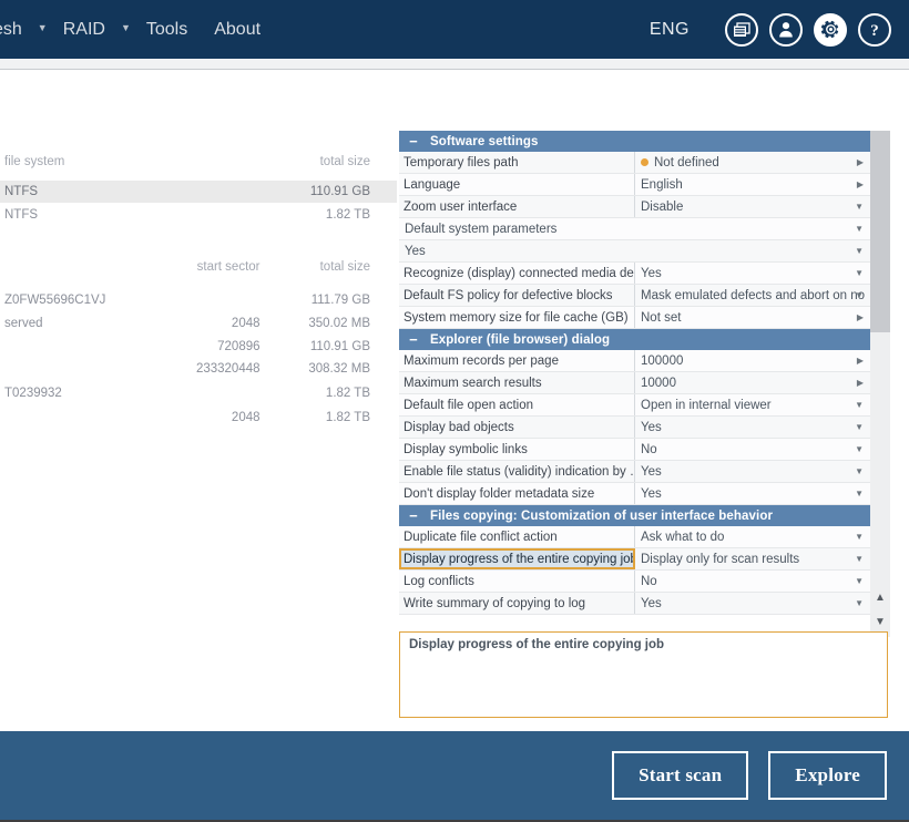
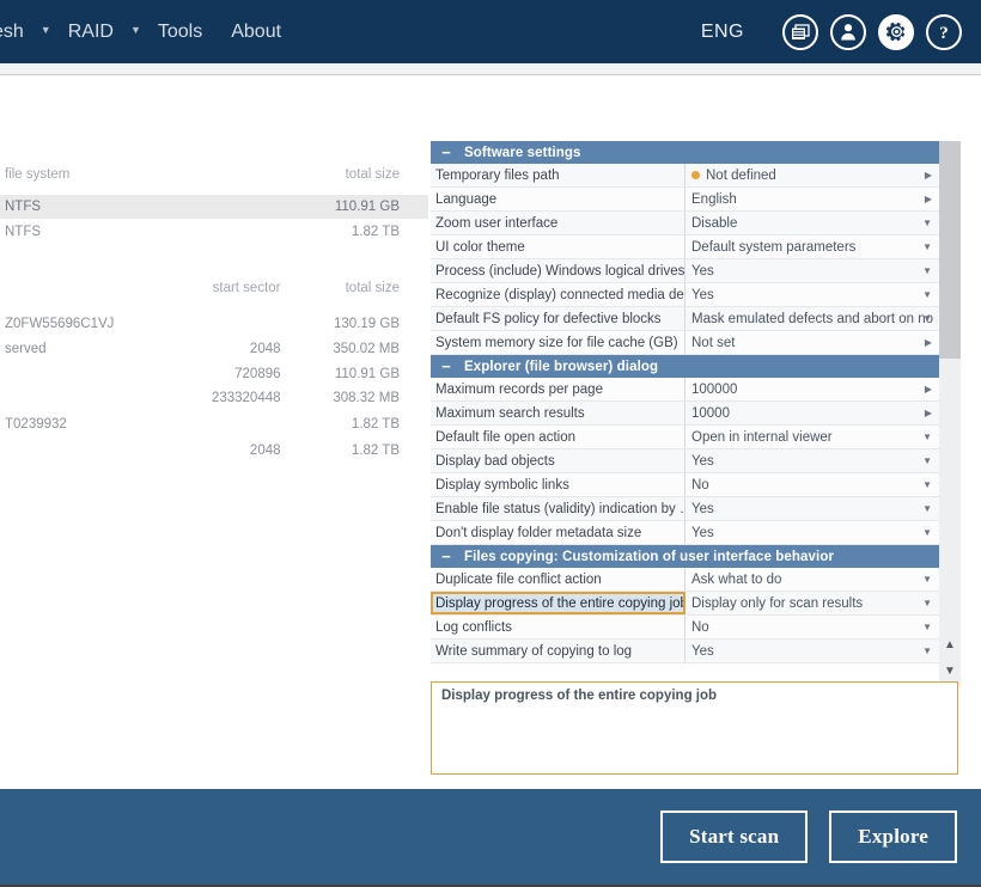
  ▼
  RAID
  ▼
  Tools
  About
  ENG
  ?
  file system
  total size
  NTFS
  110.91 GB
  NTFS
  1.82 TB
  start sector
  total size
  Z0FW55696C1VJ
- 111.79 GB
+ 130.19 GB
  served
  2048
  350.02 MB
  720896
  110.91 GB
  233320448
  308.32 MB
  T0239932
  1.82 TB
  2048
  1.82 TB
  −
  Software settings
  Temporary files path
  Not defined
  ▶
  Language
  English
  ▶
  Zoom user interface
  Disable
  ▼
+ UI color theme
  Default system parameters
  ▼
+ Process (include) Windows logical drives
  Yes
  ▼
  Recognize (display) connected media de
  Yes
  ▼
  Default FS policy for defective blocks
  Mask emulated defects and abort on no
  ▼
  System memory size for file cache (GB)
  Not set
  ▶
  −
  Explorer (file browser) dialog
  Maximum records per page
  100000
  ▶
  Maximum search results
  10000
  ▶
  Default file open action
  Open in internal viewer
  ▼
  Display bad objects
  Yes
  ▼
  Display symbolic links
  No
  ▼
  Enable file status (validity) indication by
  Yes
  ▼
  Don't display folder metadata size
  Yes
  ▼
  −
  Files copying: Customization of user interface behavior
  Duplicate file conflict action
  Ask what to do
  ▼
  Display progress of the entire copying job
  Display only for scan results
  ▼
  Log conflicts
  No
  ▼
  Write summary of copying to log
  Yes
  ▼
  ▲
  ▼
  Display progress of the entire copying job
  Start scan
  Explore
